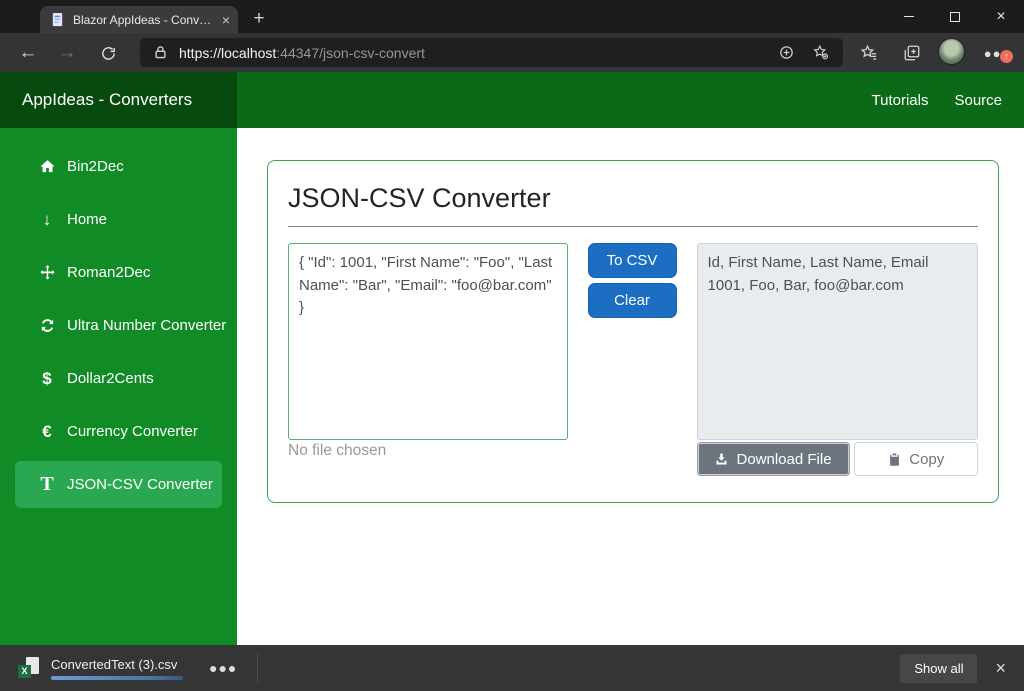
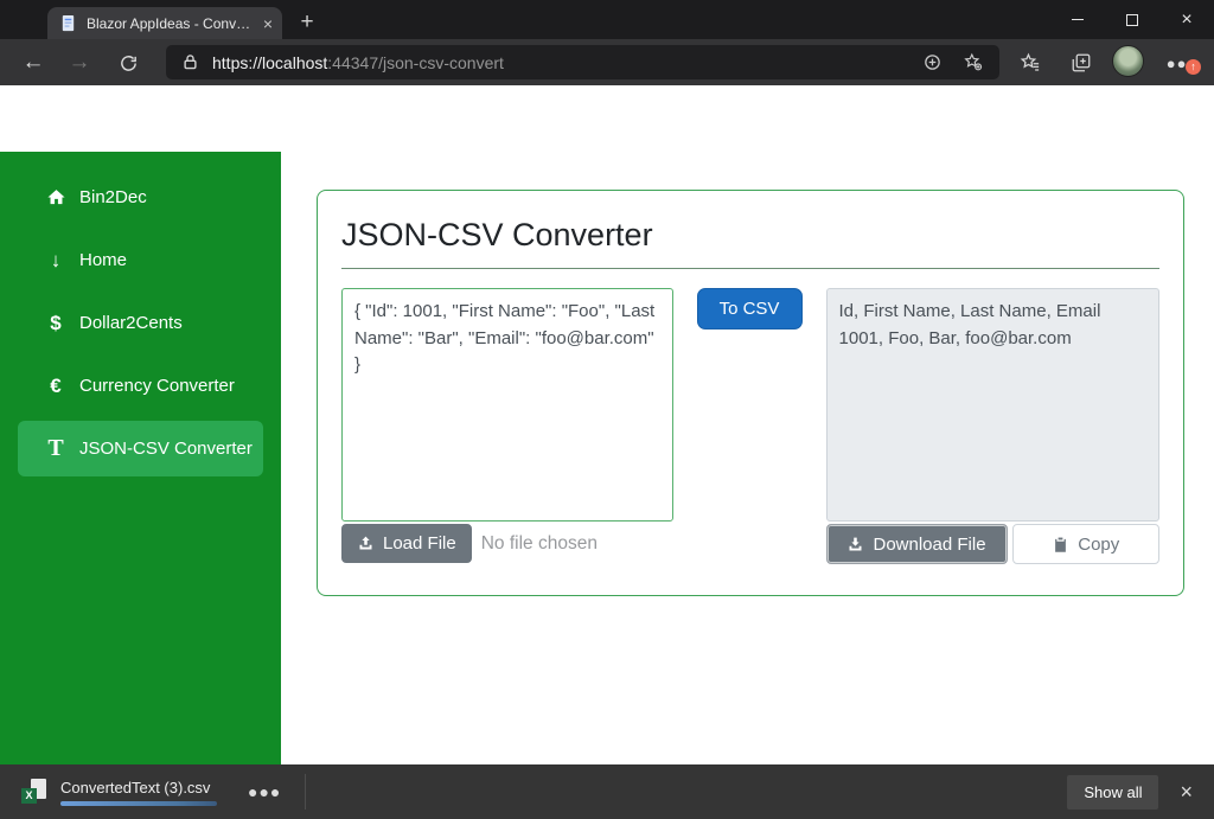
  Blazor AppIdeas - Convert
  ×
  +
  ×
  ←
  →
  https://localhost:44347/json-csv-convert
  ↑
- AppIdeas - Converters
- Tutorials
- Source
  Bin2Dec
  ↓
  Home
- Roman2Dec
- Ultra Number Converter
  $
  Dollar2Cents
  €
  Currency Converter
  T
  JSON-CSV Converter
  JSON-CSV Converter
+ Load File
  No file chosen
  To CSV
- Clear
  Id, First Name, Last Name, Email
  1001, Foo, Bar, foo@bar.com
  Download File
  Copy
  X
  ConvertedText (3).csv
  ●●●
  Show all
  ×
